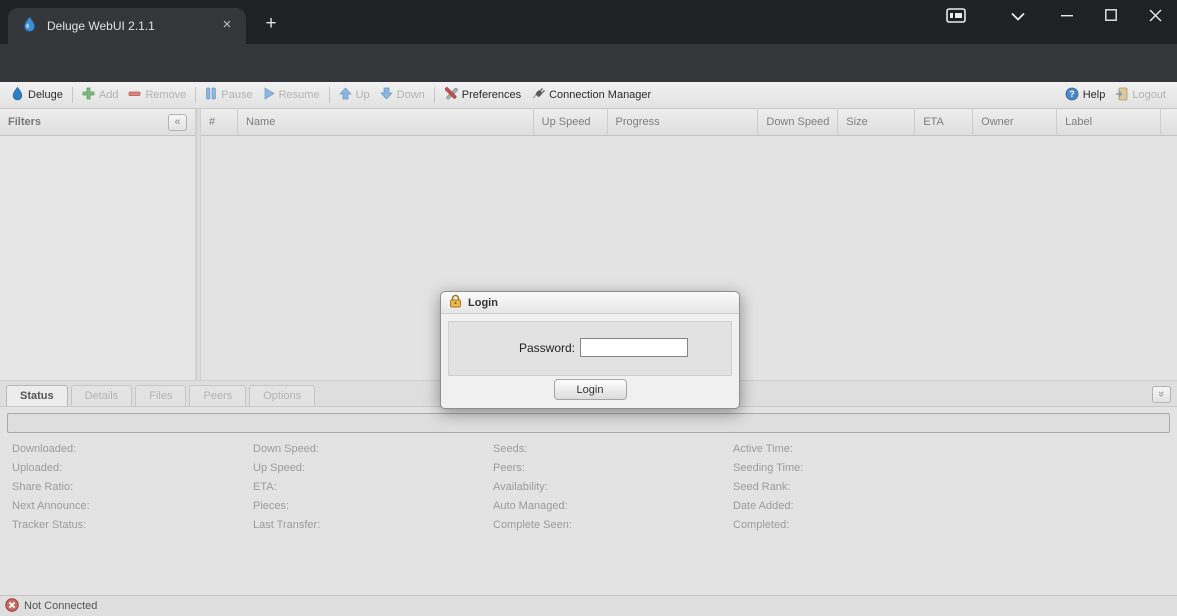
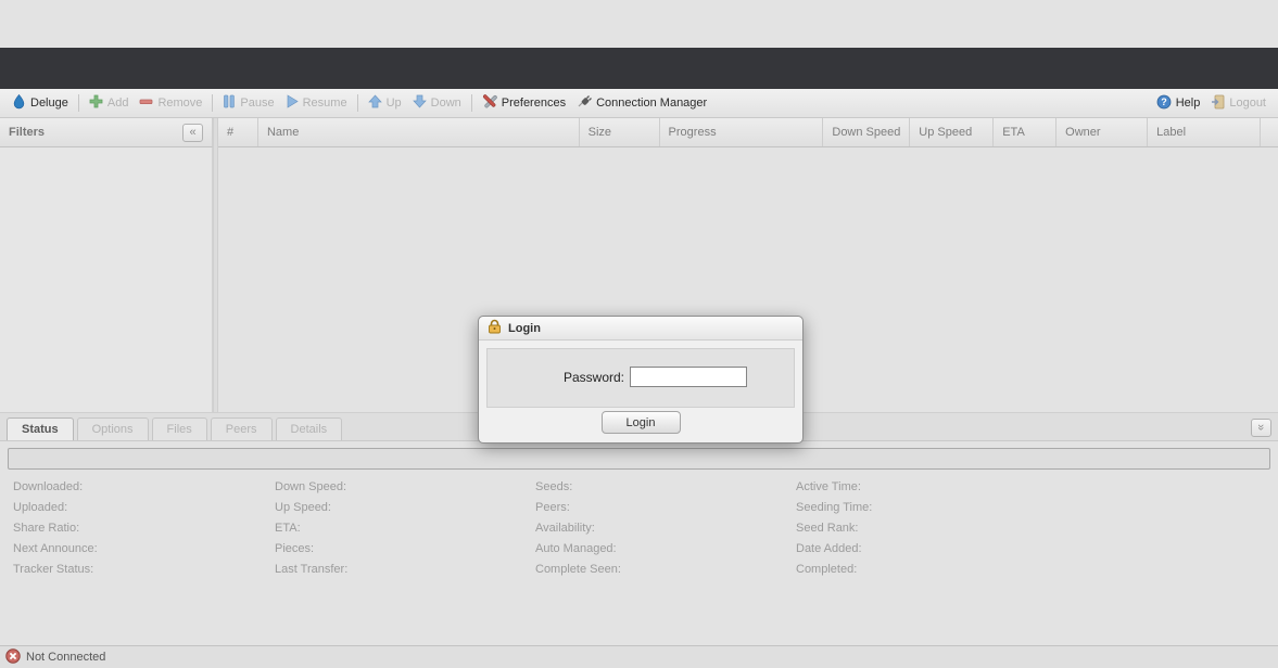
- Deluge WebUI 2.1.1
- ×
- +
  Deluge
  Add
  Remove
  Pause
  Resume
  Up
  Down
  Preferences
  Connection Manager
  ?
  Help
  Logout
  Filters
  «
  #
  Name
- Up Speed
+ Size
  Progress
  Down Speed
- Size
+ Up Speed
  ETA
  Owner
  Label
  Status
- Details
+ Options
  Files
  Peers
- Options
+ Details
  Downloaded:
  Uploaded:
  Share Ratio:
  Next Announce:
  Tracker Status:
  Down Speed:
  Up Speed:
  ETA:
  Pieces:
  Last Transfer:
  Seeds:
  Peers:
  Availability:
  Auto Managed:
  Complete Seen:
  Active Time:
  Seeding Time:
  Seed Rank:
  Date Added:
  Completed:
  Not Connected
  Login
  Password:
  Login
